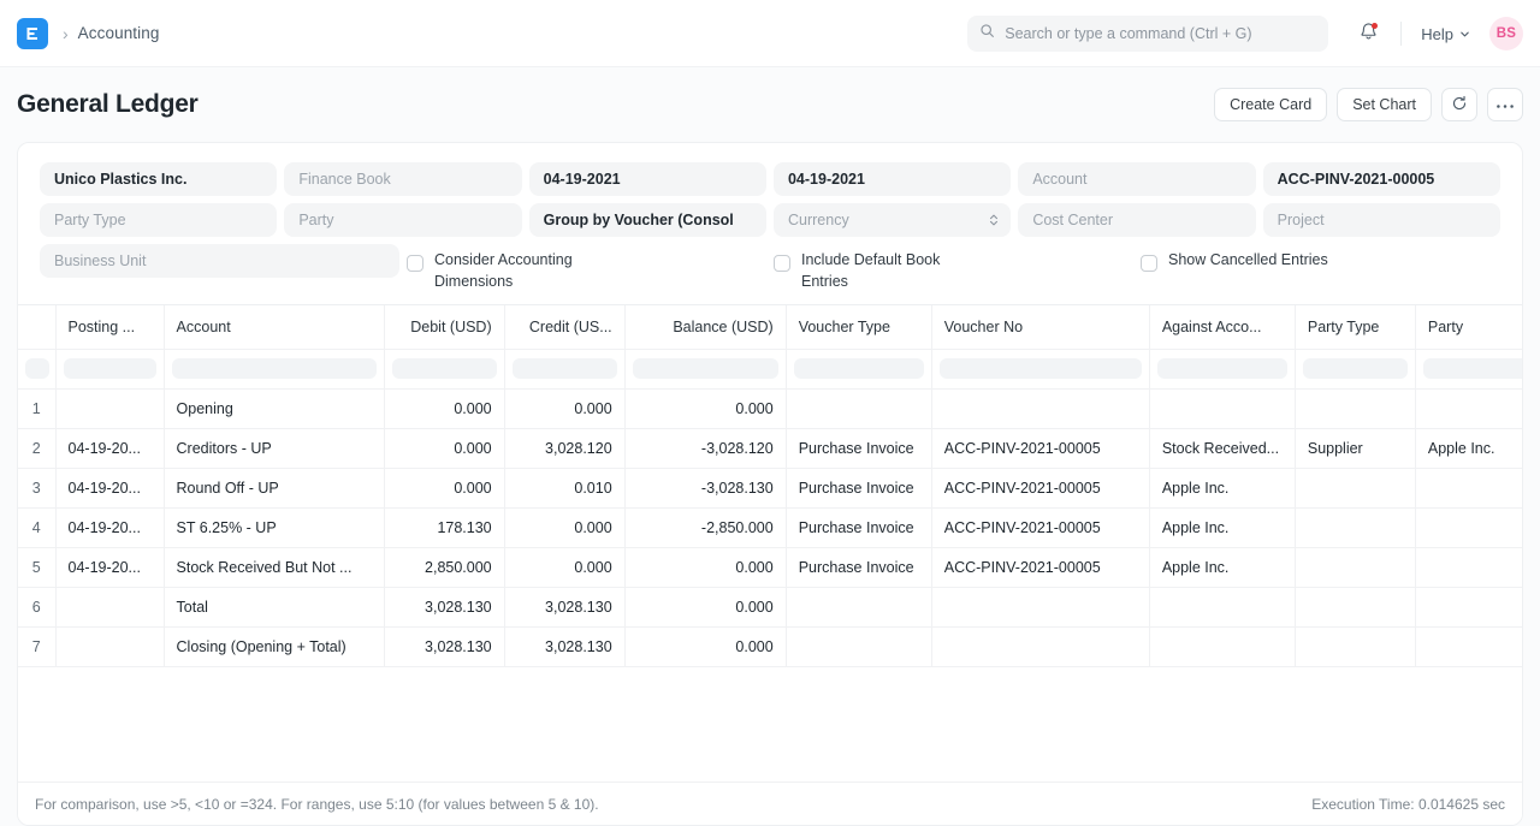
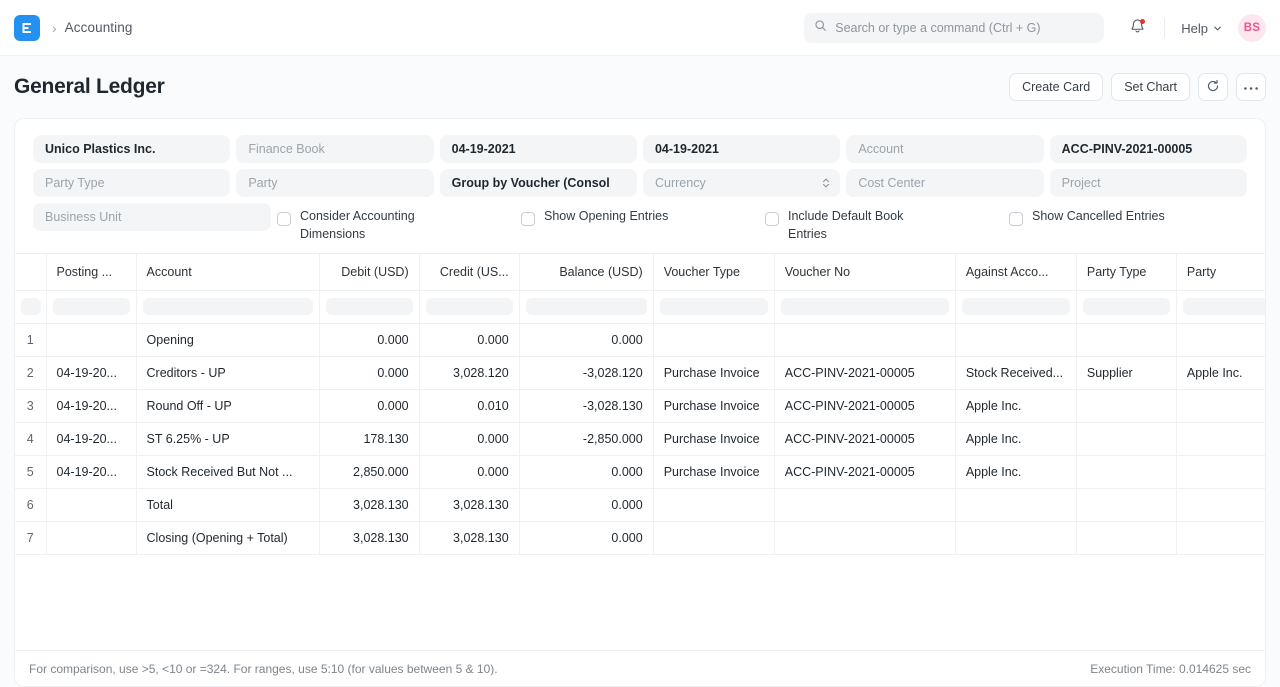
  ›
  Accounting
  Search or type a command (Ctrl + G)
  Help
  BS
  General Ledger
  Create Card
  Set Chart
  Unico Plastics Inc.
  Finance Book
  04-19-2021
  04-19-2021
  Account
  ACC-PINV-2021-00005
  Party Type
  Party
  Group by Voucher (Consol
  Currency
  Cost Center
  Project
  Business Unit
  Consider Accounting Dimensions
+ Show Opening Entries
  Include Default Book Entries
  Show Cancelled Entries
  	Posting ...	Account	Debit (USD)	Credit (US...	Balance (USD)	Voucher Type	Voucher No	Against Acco...	Party Type	Party
  1		Opening	0.000	0.000	0.000
  2	04-19-20...	Creditors - UP	0.000	3,028.120	-3,028.120	Purchase Invoice	ACC-PINV-2021-00005	Stock Received...	Supplier	Apple Inc.
  3	04-19-20...	Round Off - UP	0.000	0.010	-3,028.130	Purchase Invoice	ACC-PINV-2021-00005	Apple Inc.
  4	04-19-20...	ST 6.25% - UP	178.130	0.000	-2,850.000	Purchase Invoice	ACC-PINV-2021-00005	Apple Inc.
  5	04-19-20...	Stock Received But Not ...	2,850.000	0.000	0.000	Purchase Invoice	ACC-PINV-2021-00005	Apple Inc.
  6		Total	3,028.130	3,028.130	0.000
  7		Closing (Opening + Total)	3,028.130	3,028.130	0.000
  For comparison, use >5, <10 or =324. For ranges, use 5:10 (for values between 5 & 10).
  Execution Time: 0.014625 sec
